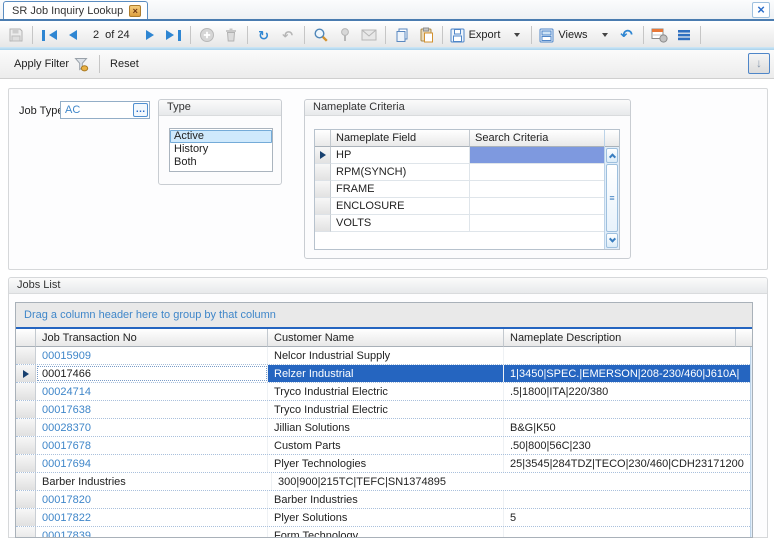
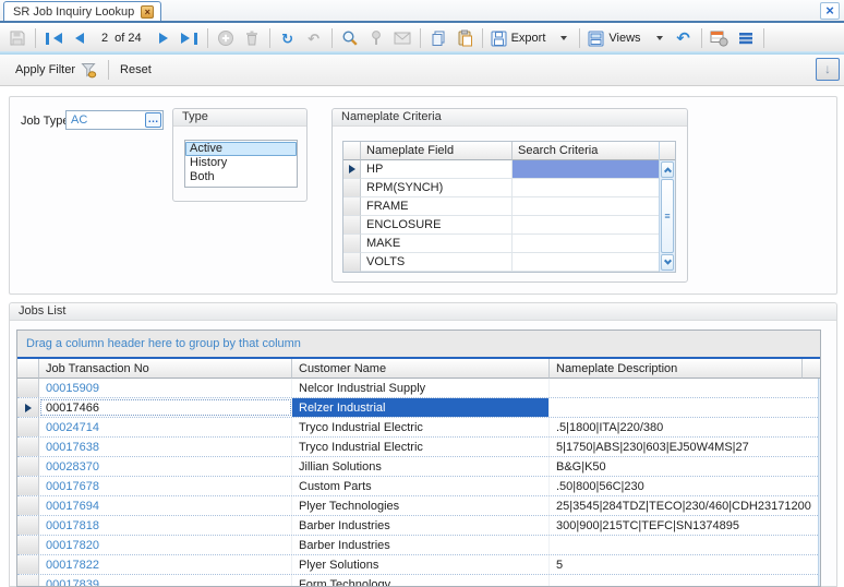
  SR Job Inquiry Lookup
  ×
  ×
  2
  of 24
  ↻
  ↶
  Export
  Views
  ↶
  Apply Filter
  Reset
  ↓
  Job Typ
  AC
  …
  Type
  Active
  History
  Both
  Nameplate Criteria
  Nameplate Field
  Search Criteria
  HP
  RPM(SYNCH)
  FRAME
  ENCLOSURE
+ MAKE
  VOLTS
  ≡
  Jobs List
  Drag a column header here to group by that column
  Job Transaction No
  Customer Name
  Nameplate Description
  00015909
  Nelcor Industrial Supply
  00017466
  Relzer Industrial
- 1|3450|SPEC.|EMERSON|208-230/460|J610A|
  00024714
  Tryco Industrial Electric
  .5|1800|ITA|220/380
  00017638
  Tryco Industrial Electric
+ 5|1750|ABS|230|603|EJ50W4MS|27
  00028370
  Jillian Solutions
  B&G|K50
  00017678
  Custom Parts
  .50|800|56C|230
  00017694
  Plyer Technologies
  25|3545|284TDZ|TECO|230/460|CDH23171200
+ 00017818
  Barber Industries
  300|900|215TC|TEFC|SN1374895
  00017820
  Barber Industries
  00017822
  Plyer Solutions
  5
  00017839
  Form Technology
